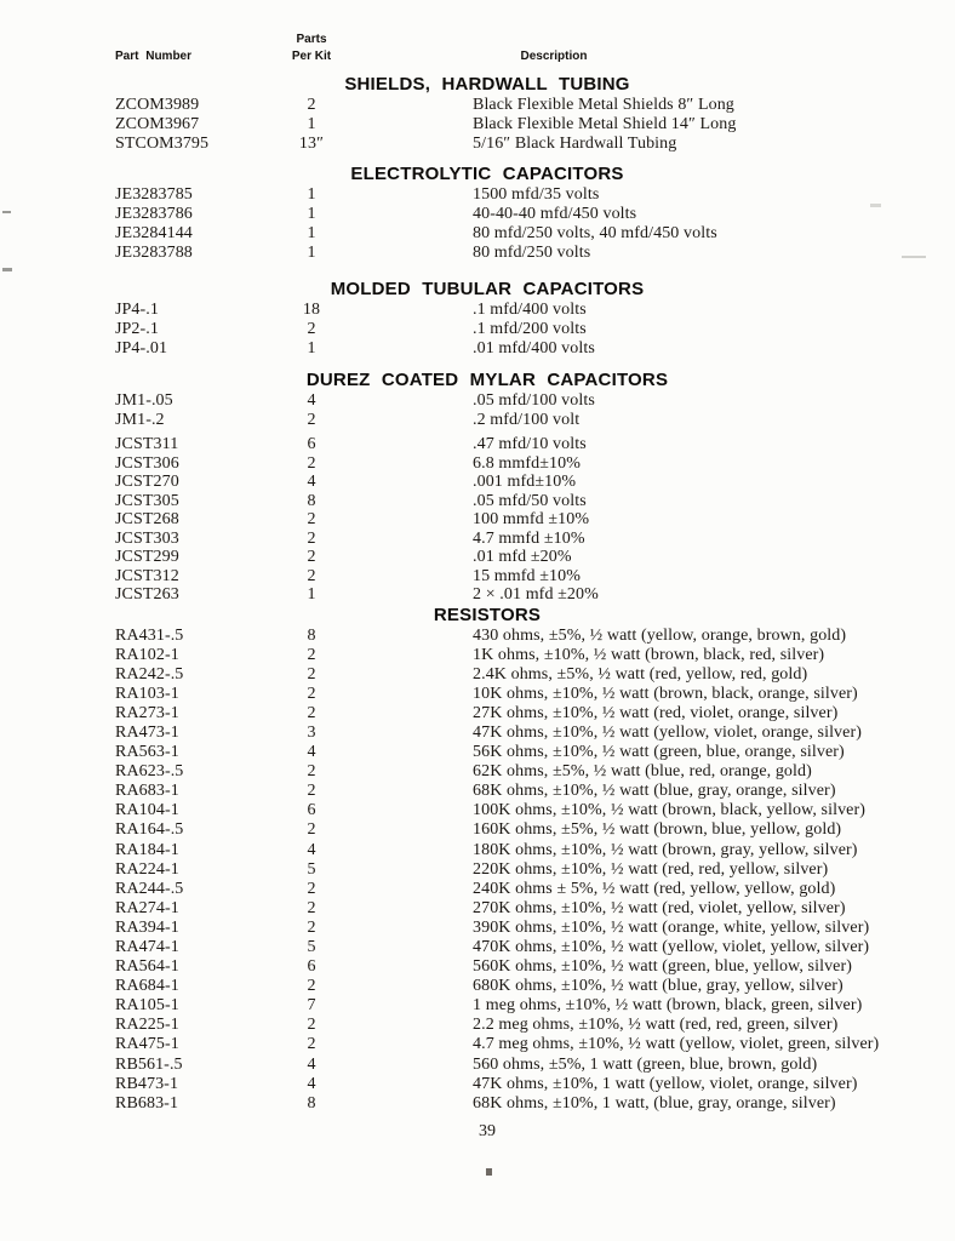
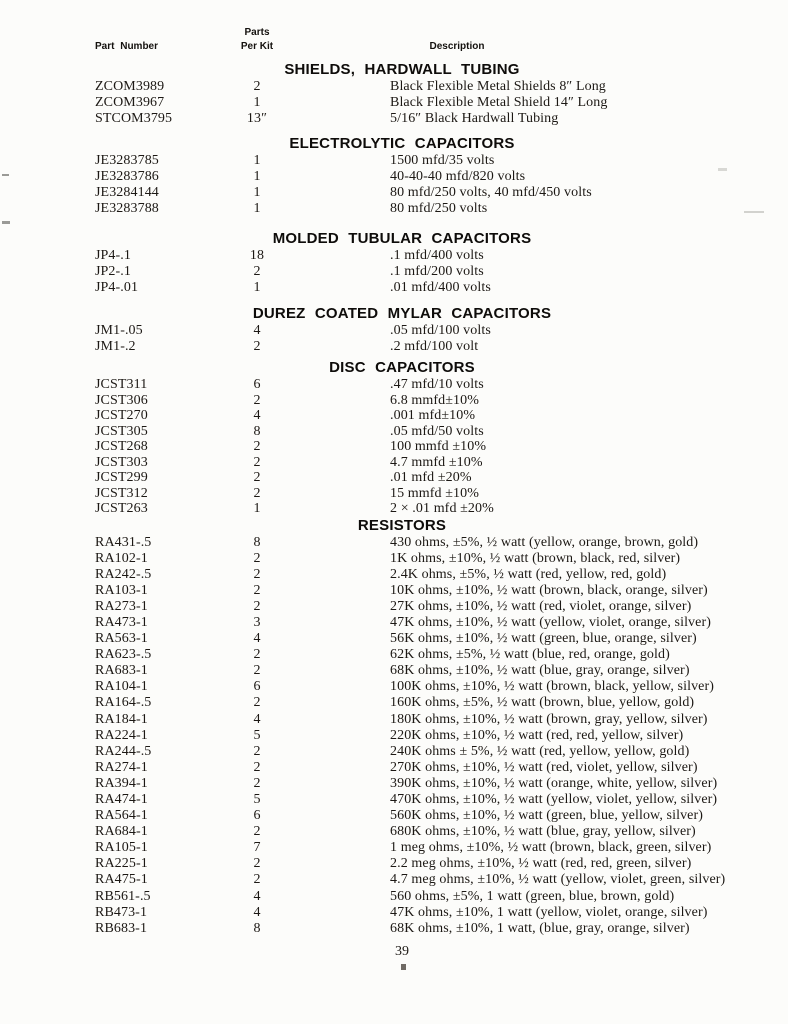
  Parts
  Part Number
  Per Kit
  Description
  SHIELDS, HARDWALL TUBING
  ZCOM3989
  2
  Black Flexible Metal Shields 8″ Long
  ZCOM3967
  1
  Black Flexible Metal Shield 14″ Long
  STCOM3795
  13″
  5/16″ Black Hardwall Tubing
  ELECTROLYTIC CAPACITORS
  JE3283785
  1
  1500 mfd/35 volts
  JE3283786
  1
- 40-40-40 mfd/450 volts
+ 40-40-40 mfd/820 volts
  JE3284144
  1
  80 mfd/250 volts, 40 mfd/450 volts
  JE3283788
  1
  80 mfd/250 volts
  MOLDED TUBULAR CAPACITORS
  JP4-.1
  18
  .1 mfd/400 volts
  JP2-.1
  2
  .1 mfd/200 volts
  JP4-.01
  1
  .01 mfd/400 volts
  DUREZ COATED MYLAR CAPACITORS
  JM1-.05
  4
  .05 mfd/100 volts
  JM1-.2
  2
  .2 mfd/100 volt
+ DISC CAPACITORS
  JCST311
  6
  .47 mfd/10 volts
  JCST306
  2
  6.8 mmfd±10%
  JCST270
  4
  .001 mfd±10%
  JCST305
  8
  .05 mfd/50 volts
  JCST268
  2
  100 mmfd ±10%
  JCST303
  2
  4.7 mmfd ±10%
  JCST299
  2
  .01 mfd ±20%
  JCST312
  2
  15 mmfd ±10%
  JCST263
  1
  2 × .01 mfd ±20%
  RESISTORS
  RA431-.5
  8
  430 ohms, ±5%, ½ watt (yellow, orange, brown, gold)
  RA102-1
  2
  1K ohms, ±10%, ½ watt (brown, black, red, silver)
  RA242-.5
  2
  2.4K ohms, ±5%, ½ watt (red, yellow, red, gold)
  RA103-1
  2
  10K ohms, ±10%, ½ watt (brown, black, orange, silver)
  RA273-1
  2
  27K ohms, ±10%, ½ watt (red, violet, orange, silver)
  RA473-1
  3
  47K ohms, ±10%, ½ watt (yellow, violet, orange, silver)
  RA563-1
  4
  56K ohms, ±10%, ½ watt (green, blue, orange, silver)
  RA623-.5
  2
  62K ohms, ±5%, ½ watt (blue, red, orange, gold)
  RA683-1
  2
  68K ohms, ±10%, ½ watt (blue, gray, orange, silver)
  RA104-1
  6
  100K ohms, ±10%, ½ watt (brown, black, yellow, silver)
  RA164-.5
  2
  160K ohms, ±5%, ½ watt (brown, blue, yellow, gold)
  RA184-1
  4
  180K ohms, ±10%, ½ watt (brown, gray, yellow, silver)
  RA224-1
  5
  220K ohms, ±10%, ½ watt (red, red, yellow, silver)
  RA244-.5
  2
  240K ohms ± 5%, ½ watt (red, yellow, yellow, gold)
  RA274-1
  2
  270K ohms, ±10%, ½ watt (red, violet, yellow, silver)
  RA394-1
  2
  390K ohms, ±10%, ½ watt (orange, white, yellow, silver)
  RA474-1
  5
  470K ohms, ±10%, ½ watt (yellow, violet, yellow, silver)
  RA564-1
  6
  560K ohms, ±10%, ½ watt (green, blue, yellow, silver)
  RA684-1
  2
  680K ohms, ±10%, ½ watt (blue, gray, yellow, silver)
  RA105-1
  7
  1 meg ohms, ±10%, ½ watt (brown, black, green, silver)
  RA225-1
  2
  2.2 meg ohms, ±10%, ½ watt (red, red, green, silver)
  RA475-1
  2
  4.7 meg ohms, ±10%, ½ watt (yellow, violet, green, silver)
  RB561-.5
  4
  560 ohms, ±5%, 1 watt (green, blue, brown, gold)
  RB473-1
  4
  47K ohms, ±10%, 1 watt (yellow, violet, orange, silver)
  RB683-1
  8
  68K ohms, ±10%, 1 watt, (blue, gray, orange, silver)
  39
